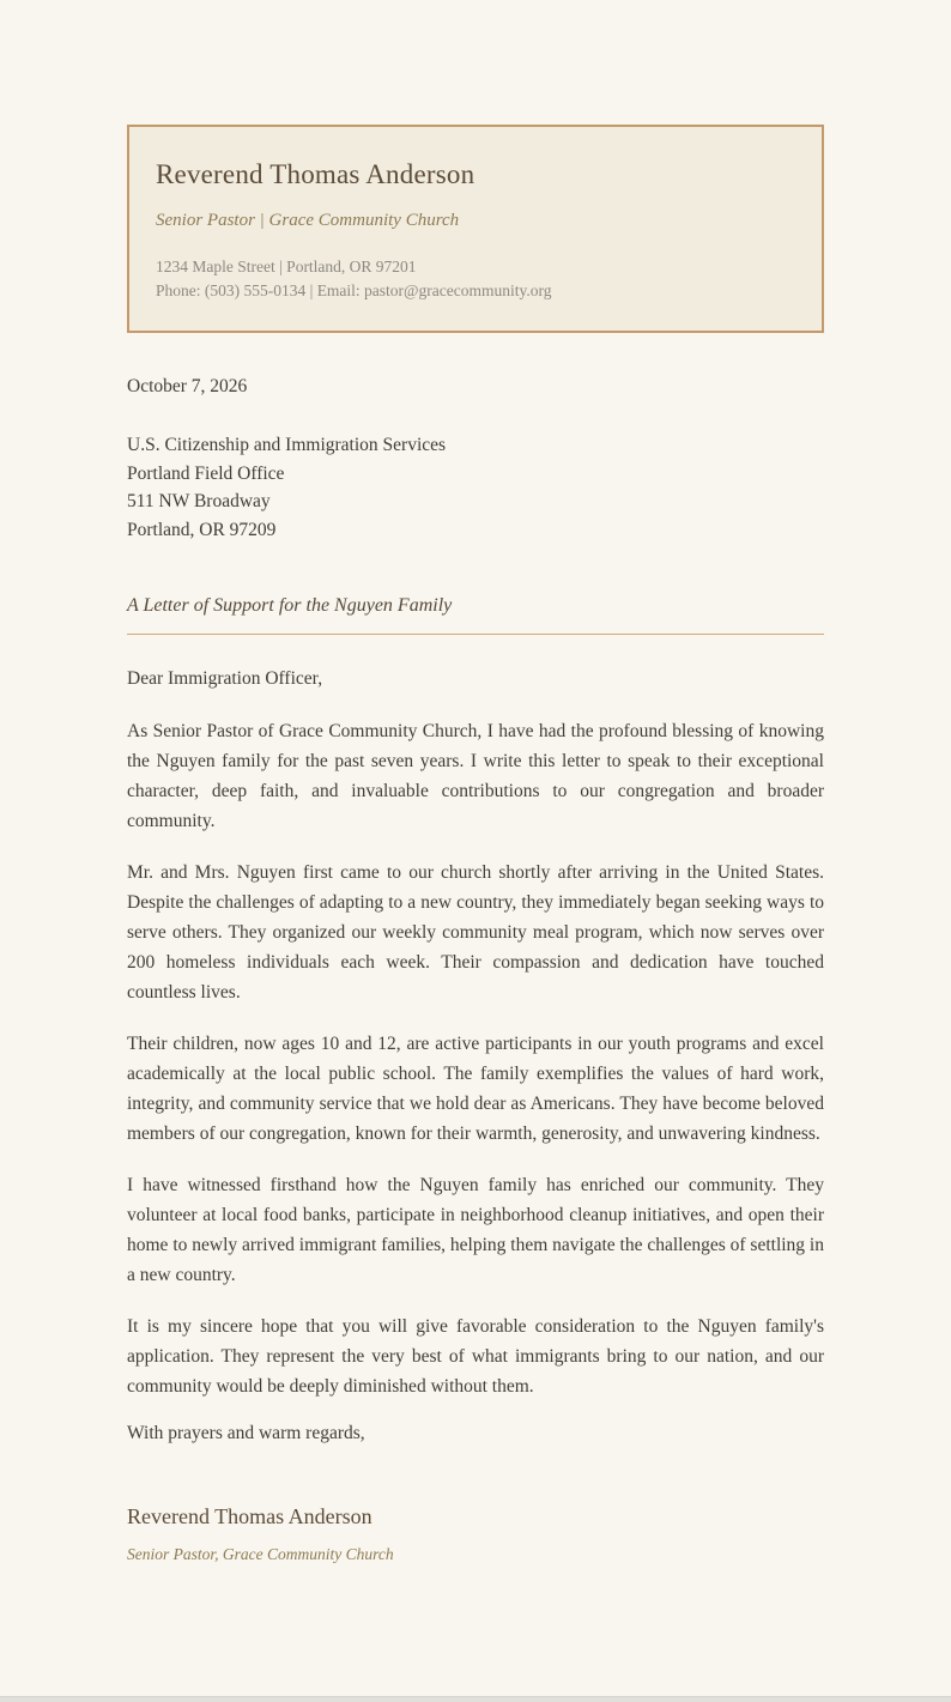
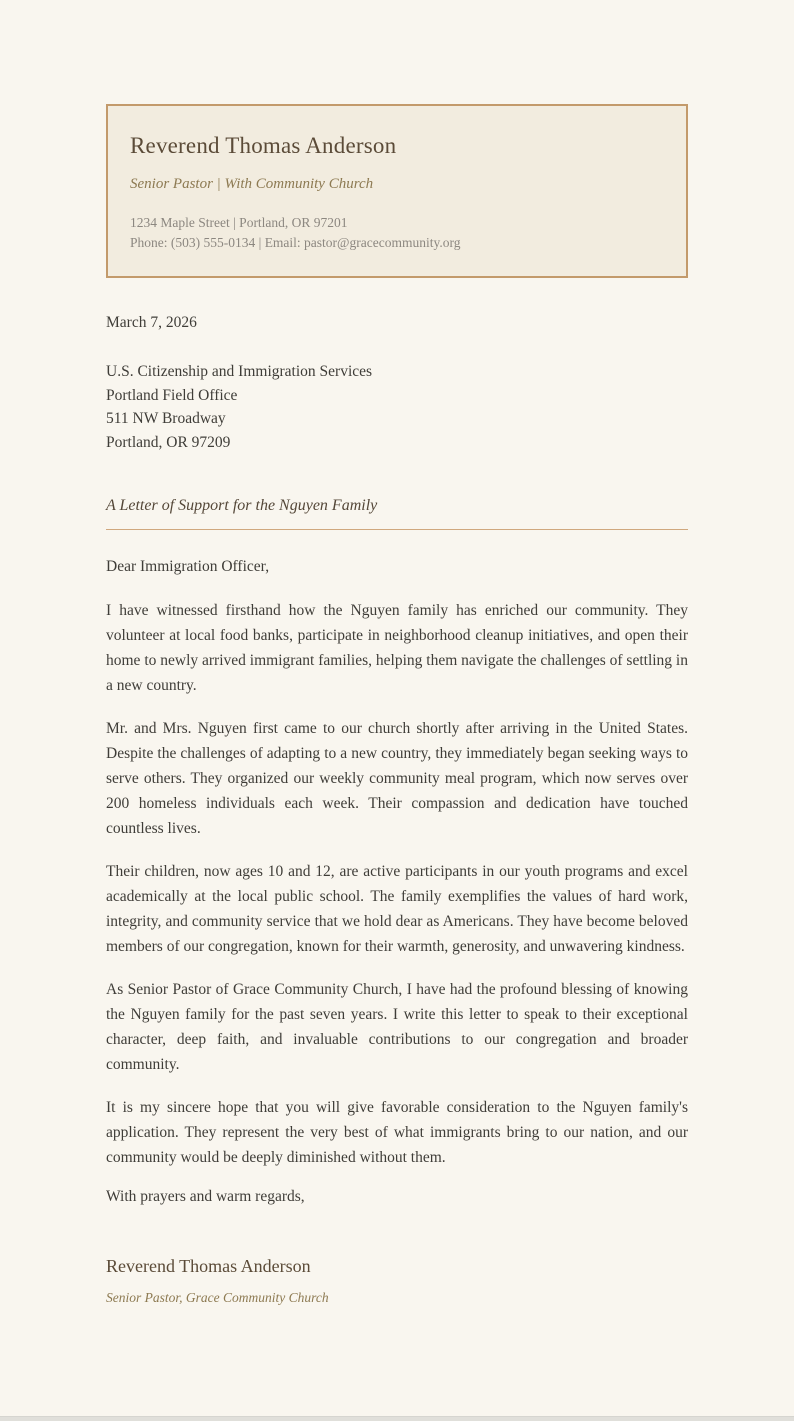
  Reverend Thomas Anderson
- Senior Pastor | Grace Community Church
+ Senior Pastor | With Community Church
  1234 Maple Street | Portland, OR 97201
  Phone: (503) 555-0134 | Email: pastor@gracecommunity.org
- October 7, 2026
+ March 7, 2026
  U.S. Citizenship and Immigration Services
  Portland Field Office
  511 NW Broadway
  Portland, OR 97209
  A Letter of Support for the Nguyen Family
  Dear Immigration Officer,
- As Senior Pastor of Grace Community Church, I have had the profound blessing of knowing the Nguyen family for the past seven years. I write this letter to speak to their exceptional character, deep faith, and invaluable contributions to our congregation and broader community.
+ I have witnessed firsthand how the Nguyen family has enriched our community. They volunteer at local food banks, participate in neighborhood cleanup initiatives, and open their home to newly arrived immigrant families, helping them navigate the challenges of settling in a new country.
  Mr. and Mrs. Nguyen first came to our church shortly after arriving in the United States. Despite the challenges of adapting to a new country, they immediately began seeking ways to serve others. They organized our weekly community meal program, which now serves over 200 homeless individuals each week. Their compassion and dedication have touched countless lives.
  Their children, now ages 10 and 12, are active participants in our youth programs and excel academically at the local public school. The family exemplifies the values of hard work, integrity, and community service that we hold dear as Americans. They have become beloved members of our congregation, known for their warmth, generosity, and unwavering kindness.
- I have witnessed firsthand how the Nguyen family has enriched our community. They volunteer at local food banks, participate in neighborhood cleanup initiatives, and open their home to newly arrived immigrant families, helping them navigate the challenges of settling in a new country.
+ As Senior Pastor of Grace Community Church, I have had the profound blessing of knowing the Nguyen family for the past seven years. I write this letter to speak to their exceptional character, deep faith, and invaluable contributions to our congregation and broader community.
  It is my sincere hope that you will give favorable consideration to the Nguyen family's application. They represent the very best of what immigrants bring to our nation, and our community would be deeply diminished without them.
  With prayers and warm regards,
  Reverend Thomas Anderson
  Senior Pastor, Grace Community Church
